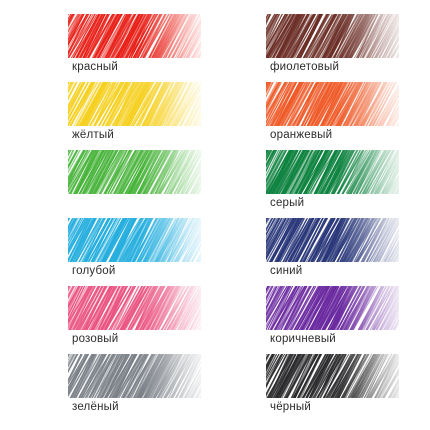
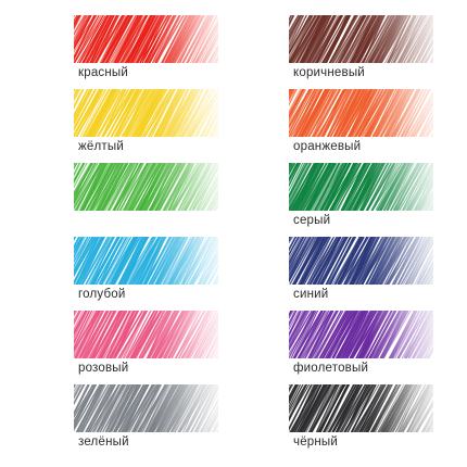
  красный
- фиолетовый
+ коричневый
  жёлтый
  оранжевый
  серый
  голубой
  синий
  розовый
- коричневый
+ фиолетовый
  зелёный
  чёрный
